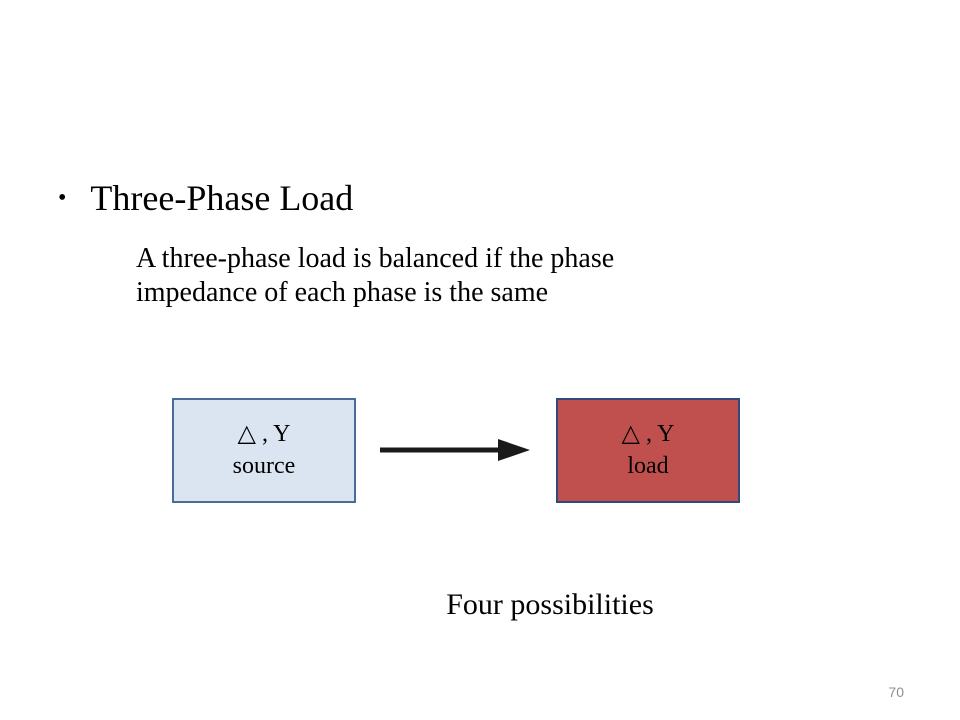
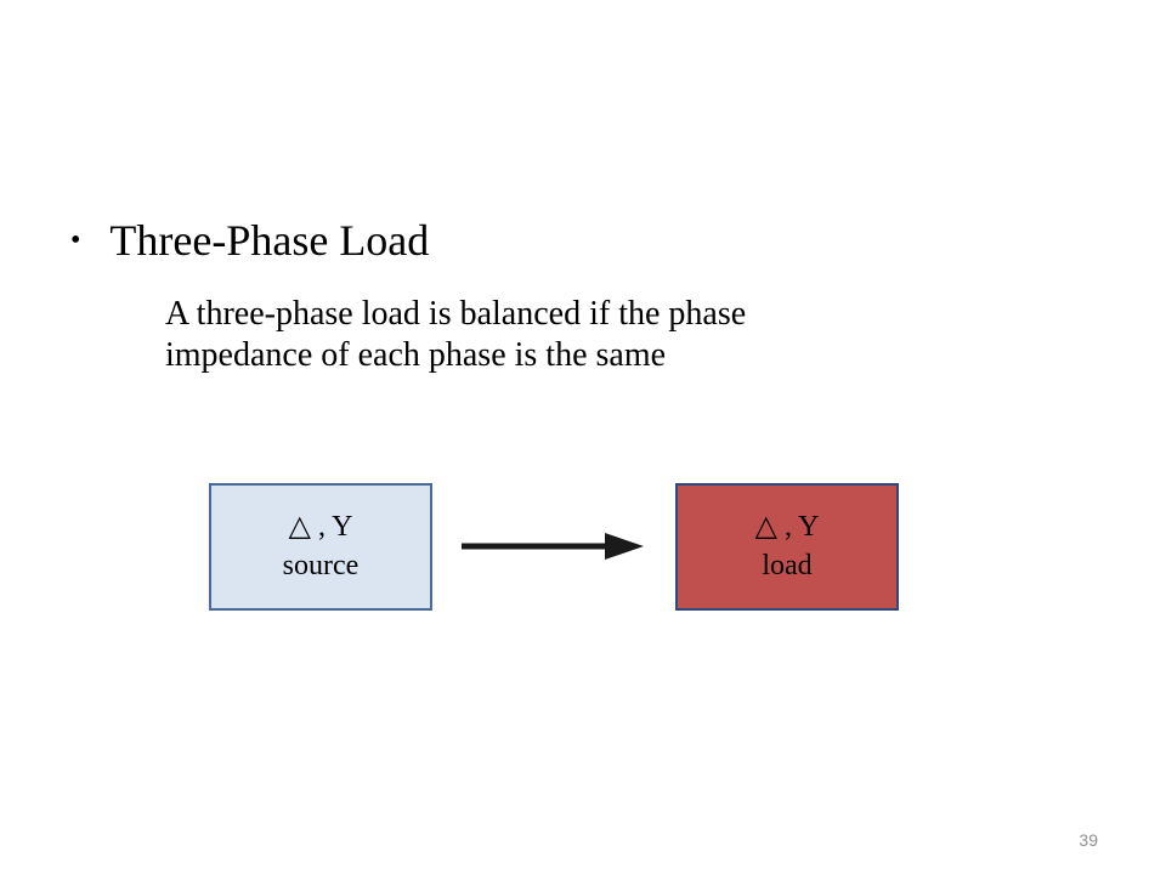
  •
  Three-Phase Load
  A three-phase load is balanced if the phase impedance of each phase is the same
  △ , Y
  source
  △ , Y
  load
- Four possibilities
- 70
+ 39
